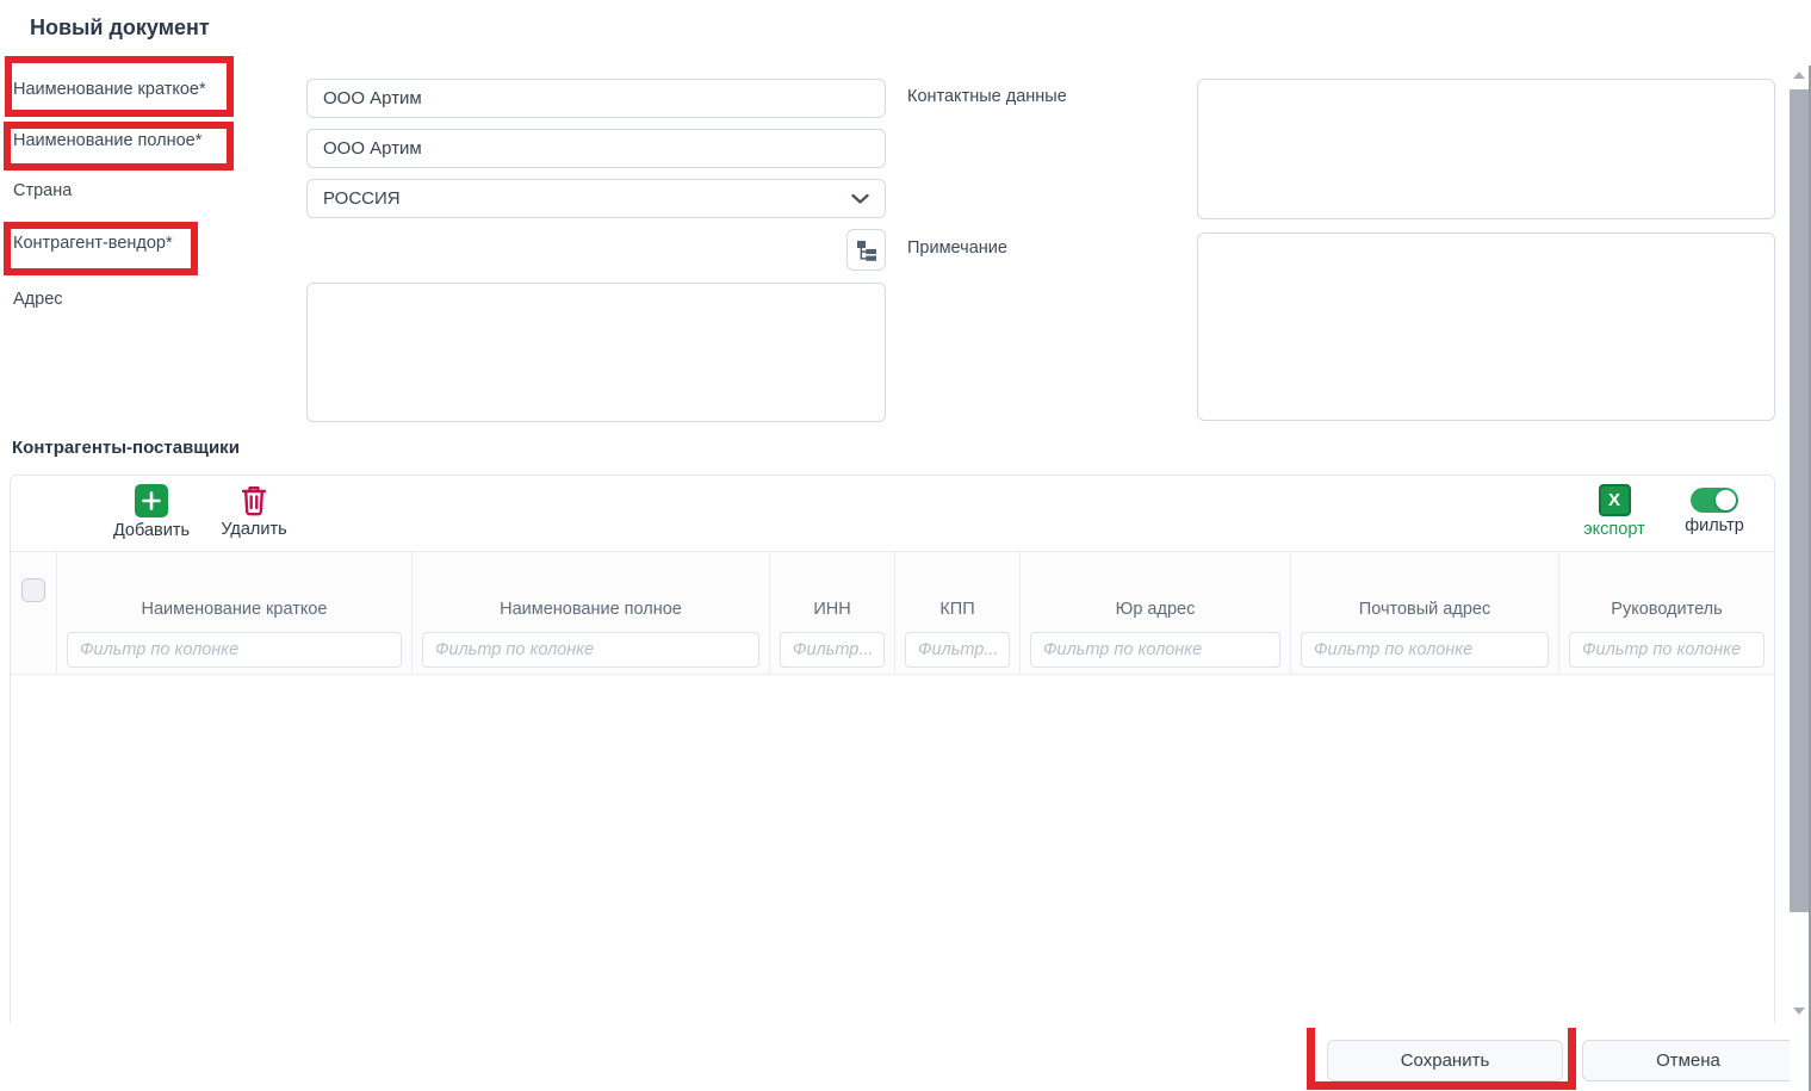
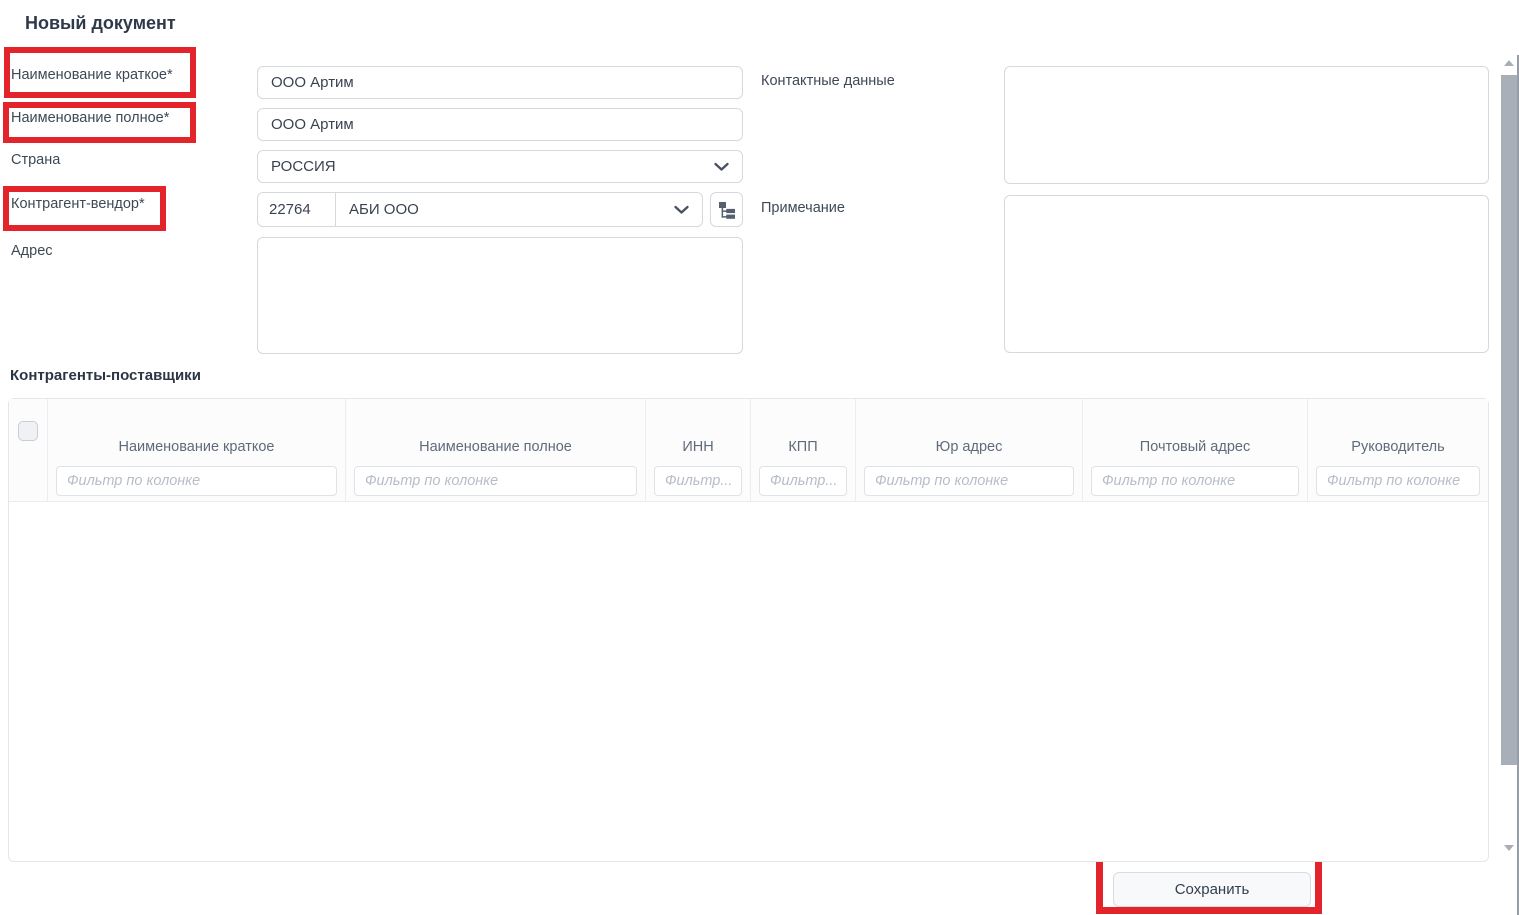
  Новый документ
  Наименование краткое*
  Наименование полное*
  Страна
  Контрагент-вендор*
  Адрес
  ООО Артим
  ООО Артим
  РОССИЯ
+ 22764
+ АБИ ООО
  Контактные данные
  Примечание
  Контрагенты-поставщики
- Добавить
- Удалить
- X
- экспорт
- фильтр
  Наименование краткое
  Фильтр по колонке
  Наименование полное
  Фильтр по колонке
  ИНН
  Фильтр...
  КПП
  Фильтр...
  Юр адрес
  Фильтр по колонке
  Почтовый адрес
  Фильтр по колонке
  Руководитель
  Фильтр по колонке
  Сохранить
- Отмена
